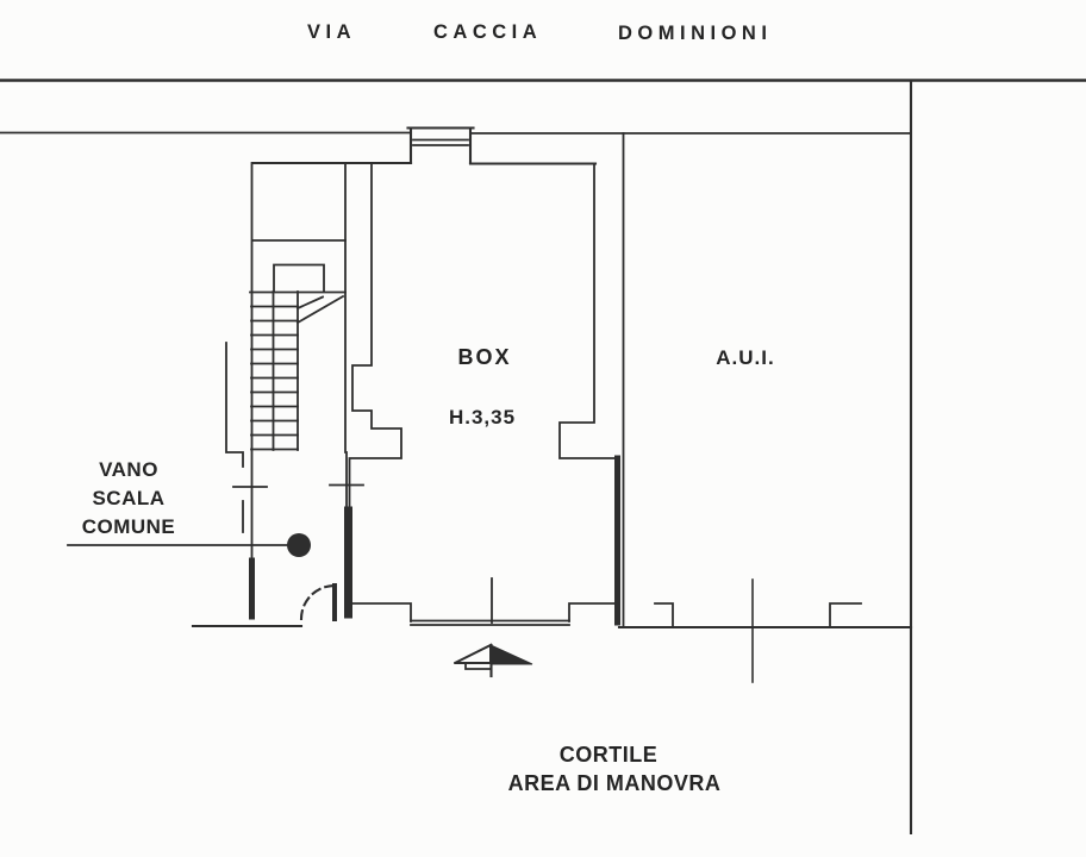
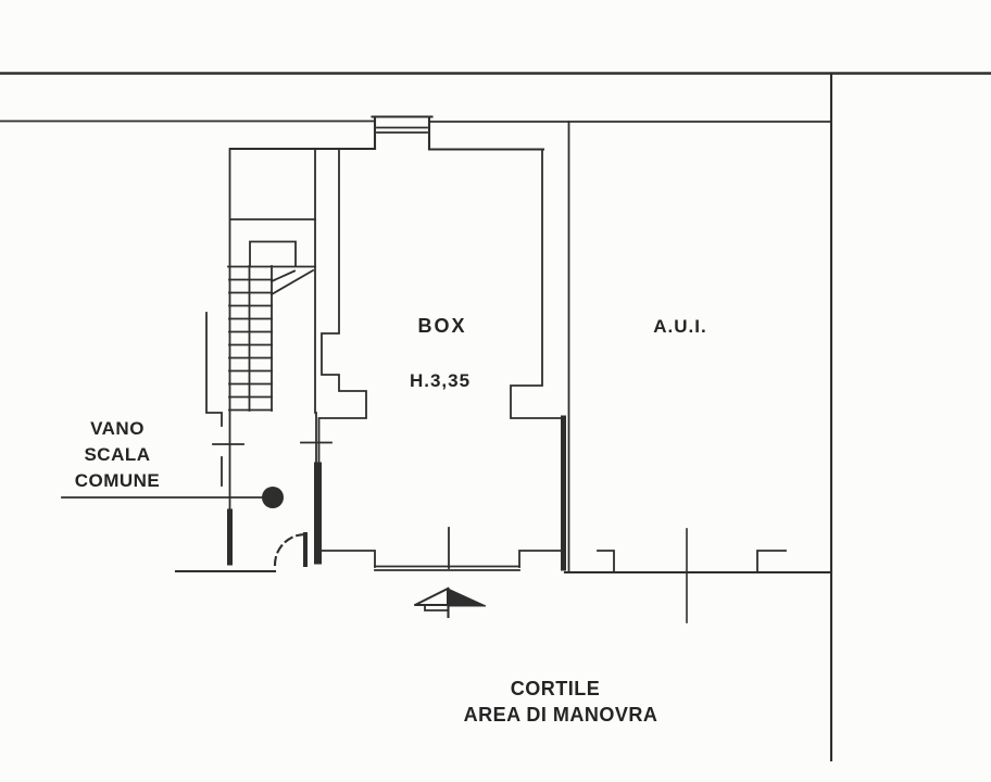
- VIA
- CACCIA
- DOMINIONI
  BOX
  H.3,35
  A.U.I.
  VANO
  SCALA
  COMUNE
  CORTILE
  AREA DI MANOVRA
